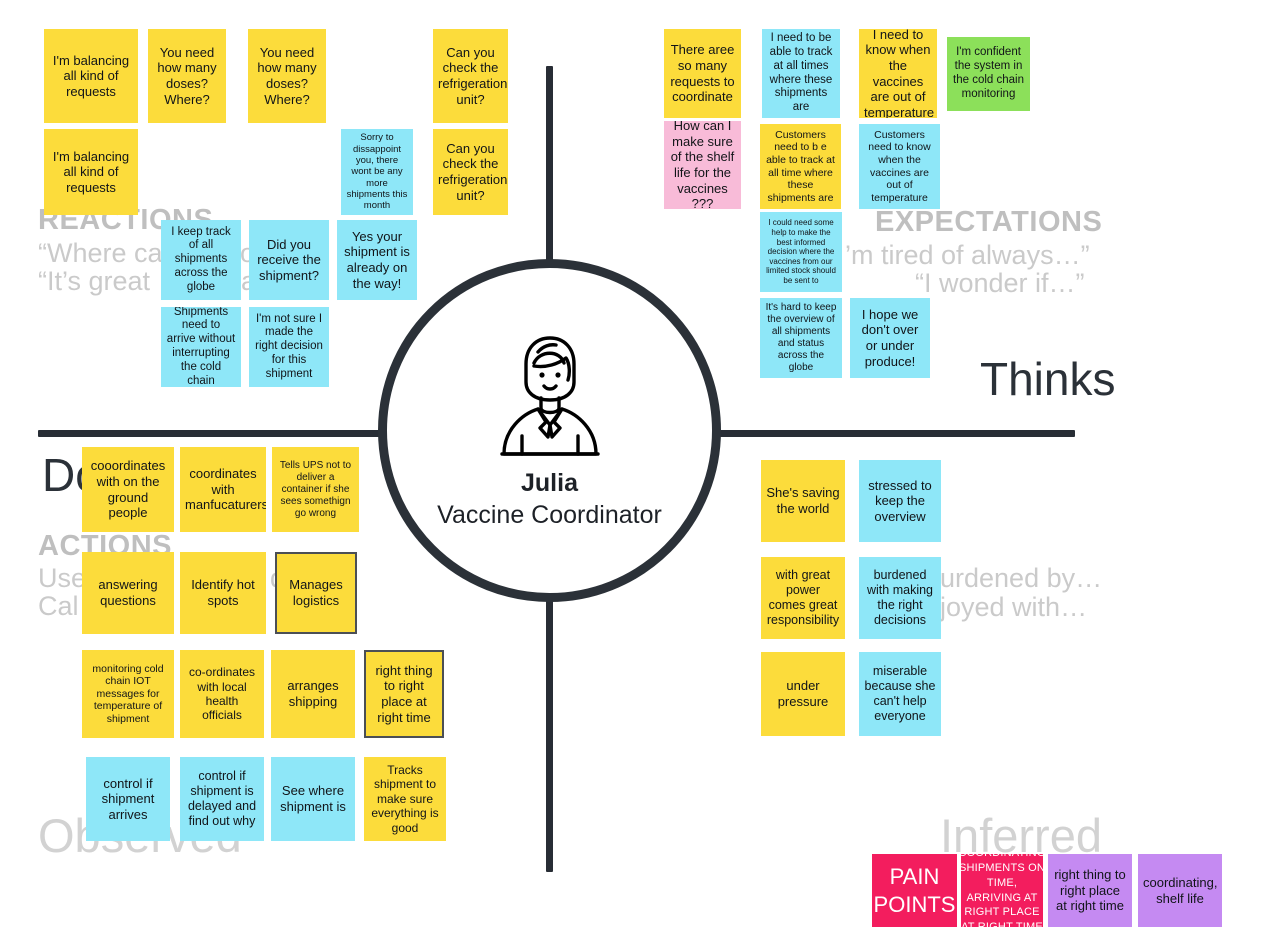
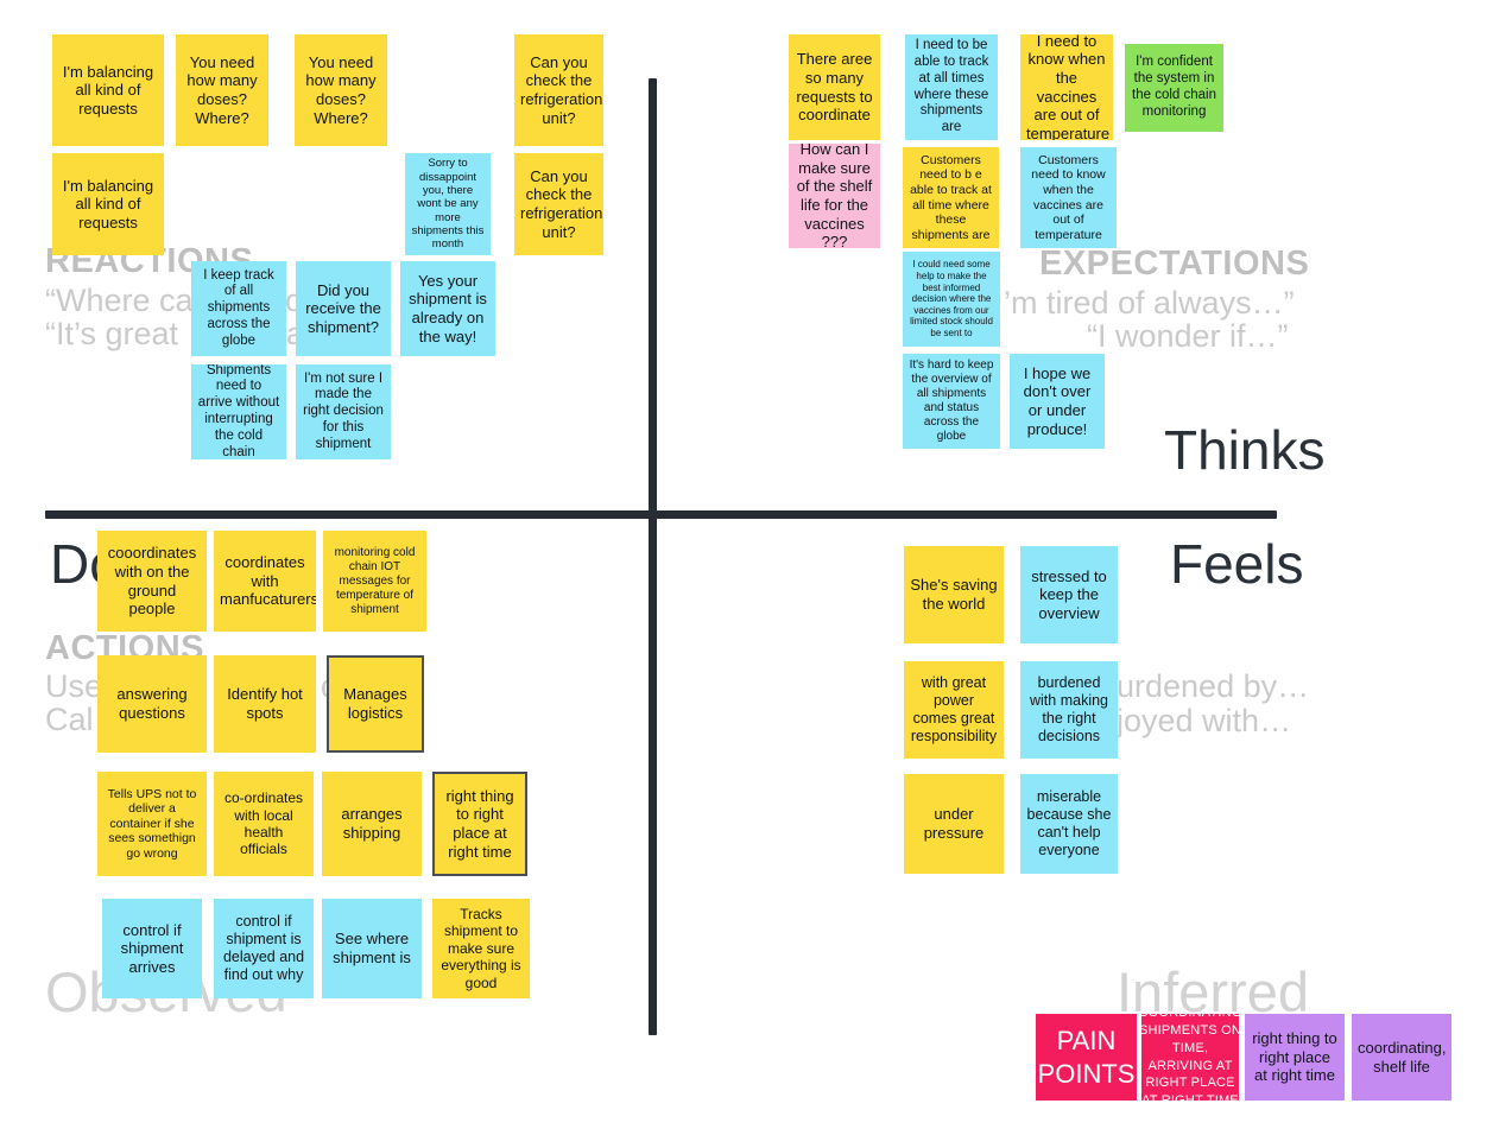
  “Where ca
  o
  “It’s great
  EXPECTATIONS
  ’m tired of always…”
  “I wonder if…”
  ACTIONS
  Use
  Cal
  urdened by…
  joyed with…
  Inferred
  Thinks
+ Feels
  I'm balancing all kind of requests
  You need how many doses? Where?
  You need how many doses? Where?
  Can you check the refrigeration unit?
  I'm balancing all kind of requests
  Sorry to dissappoint you, there wont be any more shipments this month
  Can you check the refrigeration unit?
  I keep track of all shipments across the globe
  Did you receive the shipment?
  Yes your shipment is already on the way!
  Shipments need to arrive without interrupting the cold chain
  I'm not sure I made the right decision for this shipment
  There aree so many requests to coordinate
  I need to be able to track at all times where these shipments are
  I need to know when the vaccines are out of temperature
  I'm confident the system in the cold chain monitoring
  How can I make sure of the shelf life for the vaccines ???
  Customers need to b e able to track at all time where these shipments are
  Customers need to know when the vaccines are out of temperature
  I could need some help to make the best informed decision where the vaccines from our limited stock should be sent to
  It's hard to keep the overview of all shipments and status across the globe
  I hope we don't over or under produce!
  cooordinates with on the ground people
  coordinates with manfucaturers
- Tells UPS not to deliver a container if she sees somethign go wrong
+ monitoring cold chain IOT messages for temperature of shipment
  answering questions
  Identify hot spots
  Manages logistics
- monitoring cold chain IOT messages for temperature of shipment
+ Tells UPS not to deliver a container if she sees somethign go wrong
  co-ordinates with local health officials
  arranges shipping
  right thing to right place at right time
  control if shipment arrives
  control if shipment is delayed and find out why
  See where shipment is
  Tracks shipment to make sure everything is good
  She's saving the world
  stressed to keep the overview
  with great power comes great responsibility
  burdened with making the right decisions
  under pressure
  miserable because she can't help everyone
- Julia
- Vaccine Coordinator
  PAIN POINTS
  right thing to right place at right time
  coordinating, shelf life
